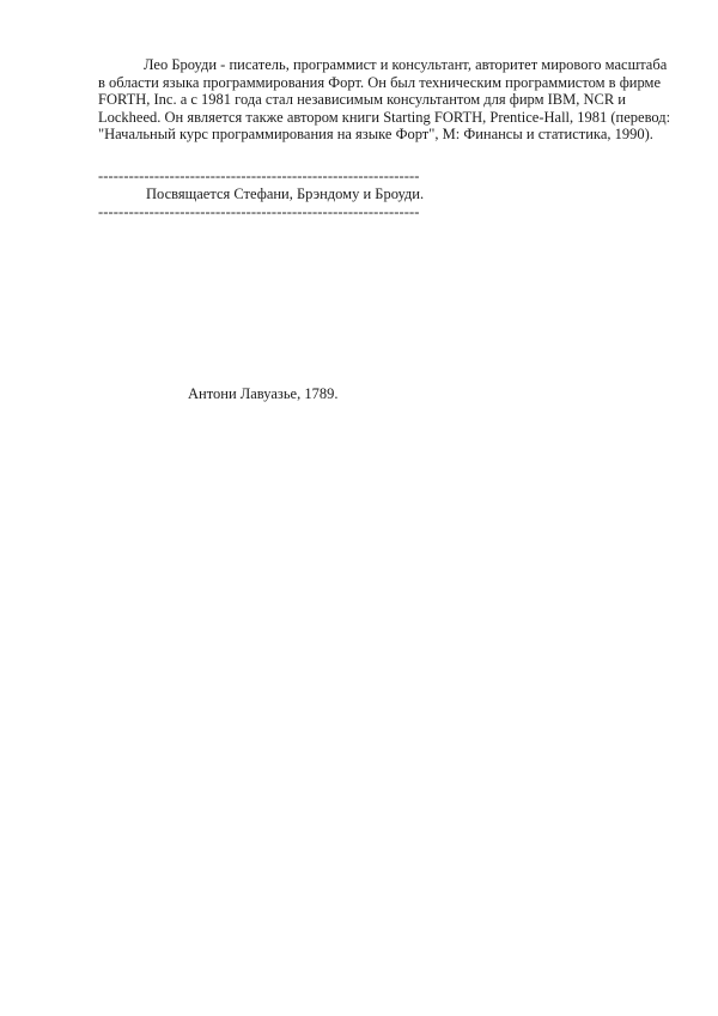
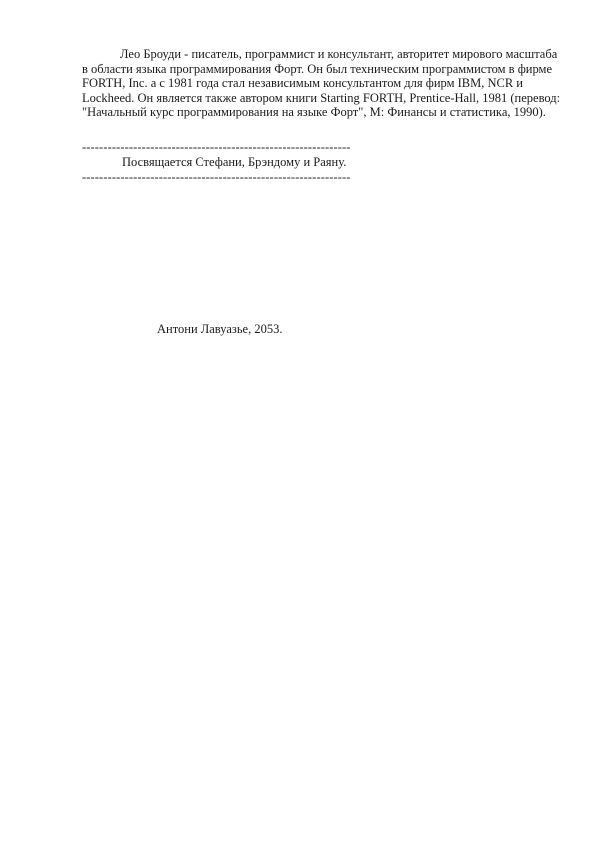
  Лео Броуди - писатель, программист и консультант, авторитет мирового масштаба
  в области языка программирования Форт. Он был техническим программистом в фирме
  FORTH, Inc. а с 1981 года стал независимым консультантом для фирм IBM, NCR и
  Lockheed. Он является также автором книги Starting FORTH, Prentice-Hall, 1981 (перевод:
  "Начальный курс программирования на языке Форт", М: Финансы и статистика, 1990).
  ---------------------------------------------------------------
- Посвящается Стефани, Брэндому и Броуди.
+ Посвящается Стефани, Брэндому и Раяну.
  ---------------------------------------------------------------
- Антони Лавуазье, 1789.
+ Антони Лавуазье, 2053.
